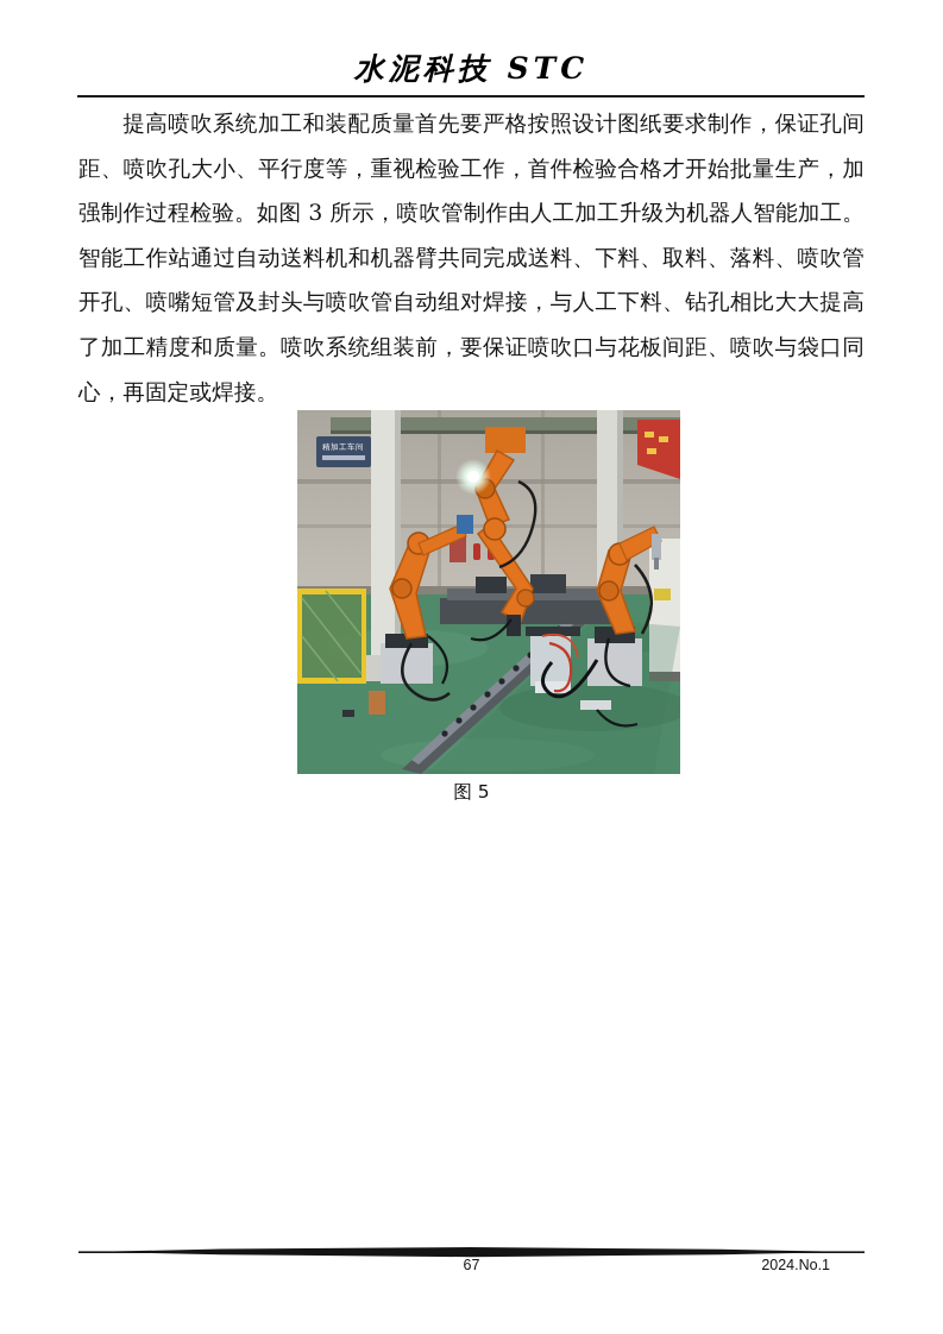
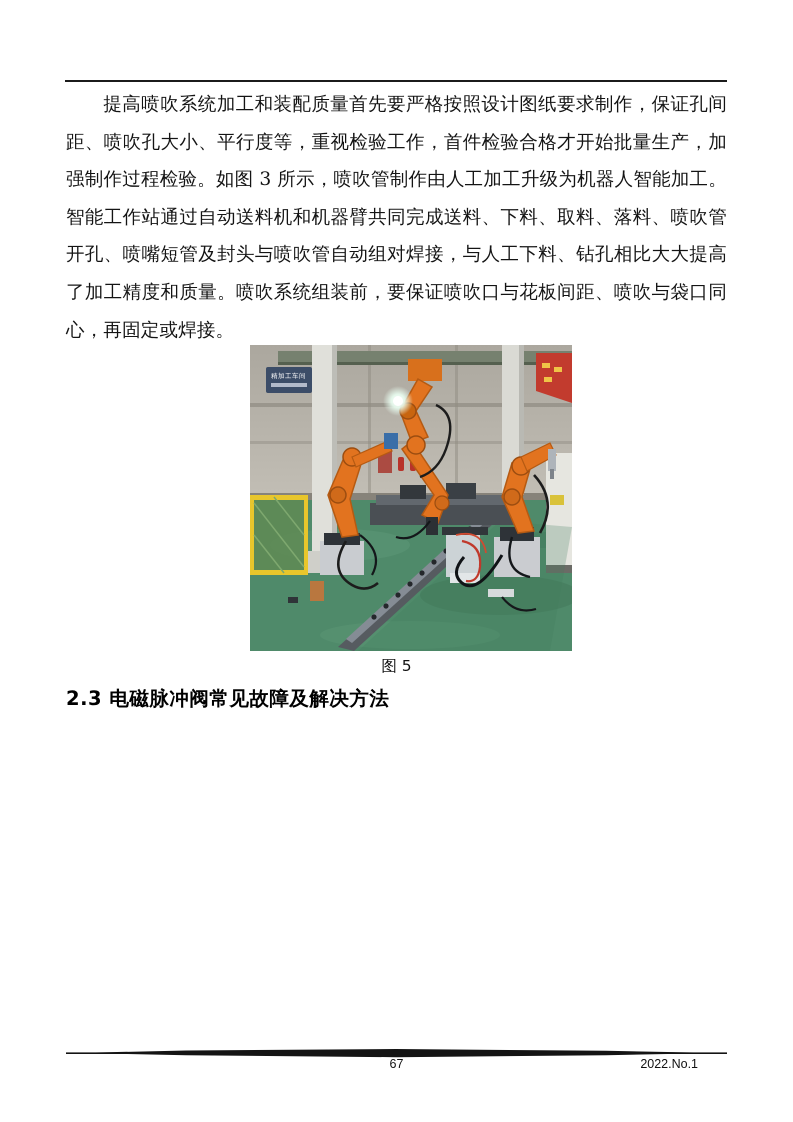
- 水泥科技 STC
  提高喷吹系统加工和装配质量首先要严格按照设计图纸要求制作，保证孔间距、喷吹孔大小、平行度等，重视检验工作，首件检验合格才开始批量生产，加强制作过程检验。如图 3 所示，喷吹管制作由人工加工升级为机器人智能加工。智能工作站通过自动送料机和机器臂共同完成送料、下料、取料、落料、喷吹管开孔、喷嘴短管及封头与喷吹管自动组对焊接，与人工下料、钻孔相比大大提高了加工精度和质量。喷吹系统组装前，要保证喷吹口与花板间距、喷吹与袋口同心，再固定或焊接。
  精加工车间
  图 5
+ 2.3 电磁脉冲阀常见故障及解决方法
  67
- 2024.No.1
+ 2022.No.1
